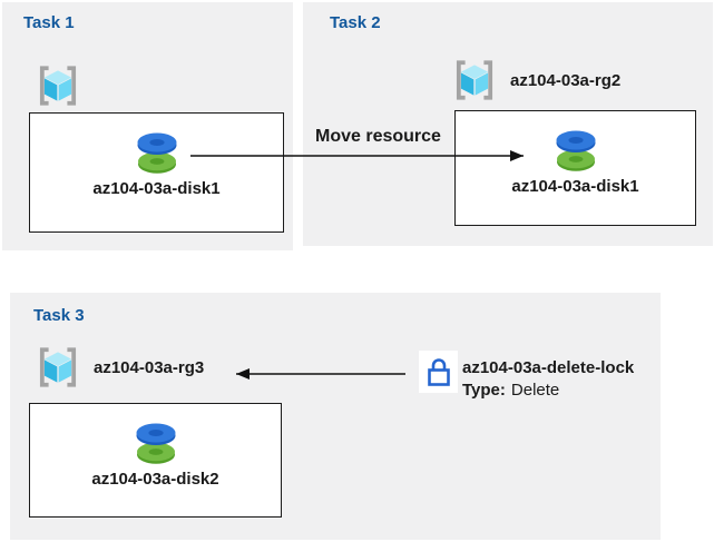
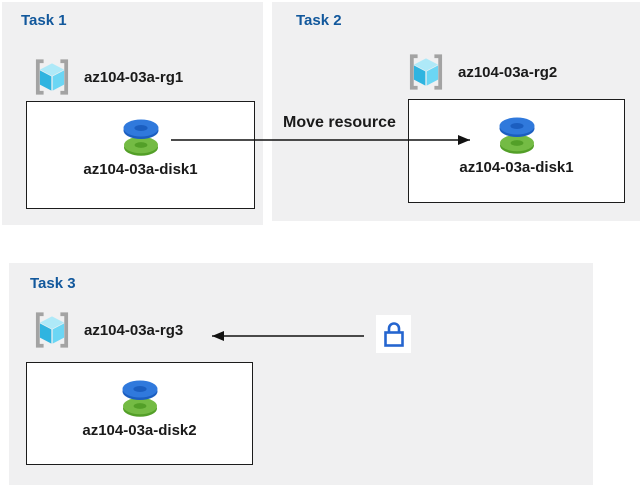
  Task 1
+ az104-03a-rg1
  az104-03a-disk1
  Task 2
  az104-03a-rg2
  az104-03a-disk1
  Task 3
  az104-03a-rg3
  az104-03a-disk2
  Move resource
- az104-03a-delete-lock
- Type: Delete
